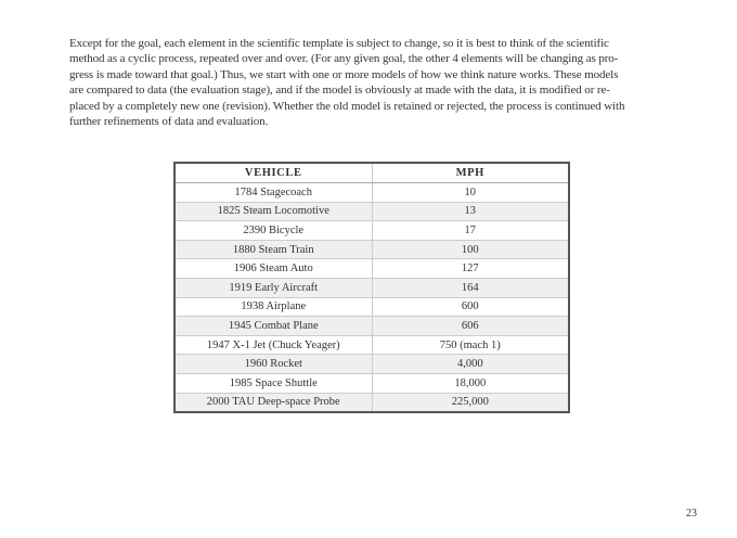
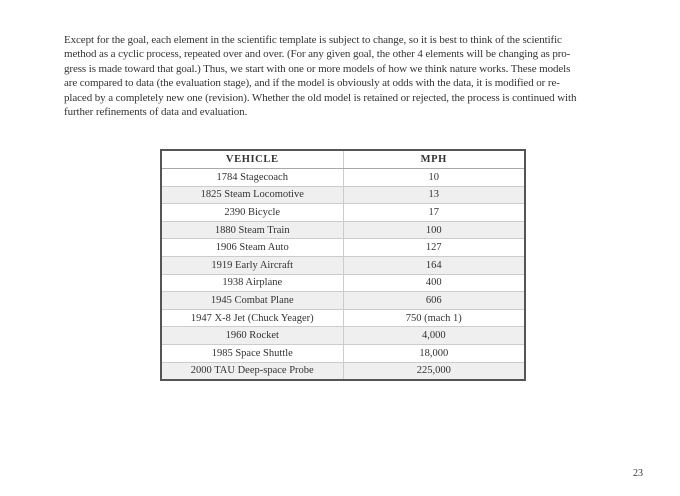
  Except for the goal, each element in the scientific template is subject to change, so it is best to think of the scientific
  method as a cyclic process, repeated over and over. (For any given goal, the other 4 elements will be changing as pro-
  gress is made toward that goal.) Thus, we start with one or more models of how we think nature works. These models
- are compared to data (the evaluation stage), and if the model is obviously at made with the data, it is modified or re-
+ are compared to data (the evaluation stage), and if the model is obviously at odds with the data, it is modified or re-
  placed by a completely new one (revision). Whether the old model is retained or rejected, the process is continued with
  further refinements of data and evaluation.
  VEHICLE	MPH
  1784 Stagecoach	10
  1825 Steam Locomotive	13
  2390 Bicycle	17
  1880 Steam Train	100
  1906 Steam Auto	127
  1919 Early Aircraft	164
- 1938 Airplane	600
+ 1938 Airplane	400
  1945 Combat Plane	606
- 1947 X-1 Jet (Chuck Yeager)	750 (mach 1)
+ 1947 X-8 Jet (Chuck Yeager)	750 (mach 1)
  1960 Rocket	4,000
  1985 Space Shuttle	18,000
  2000 TAU Deep-space Probe	225,000
  23
